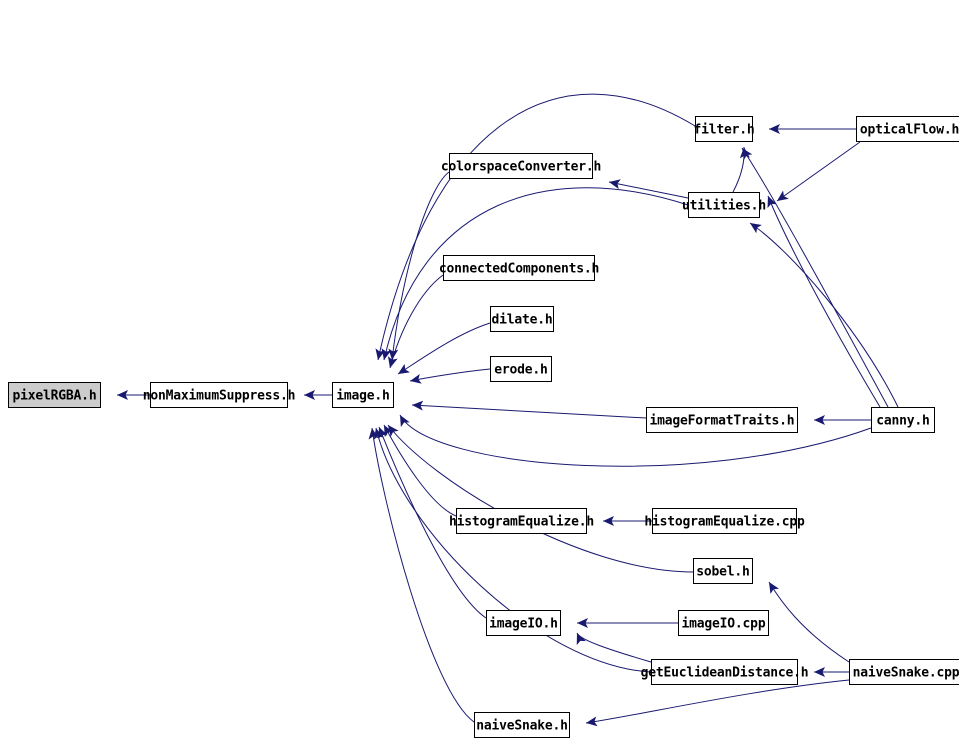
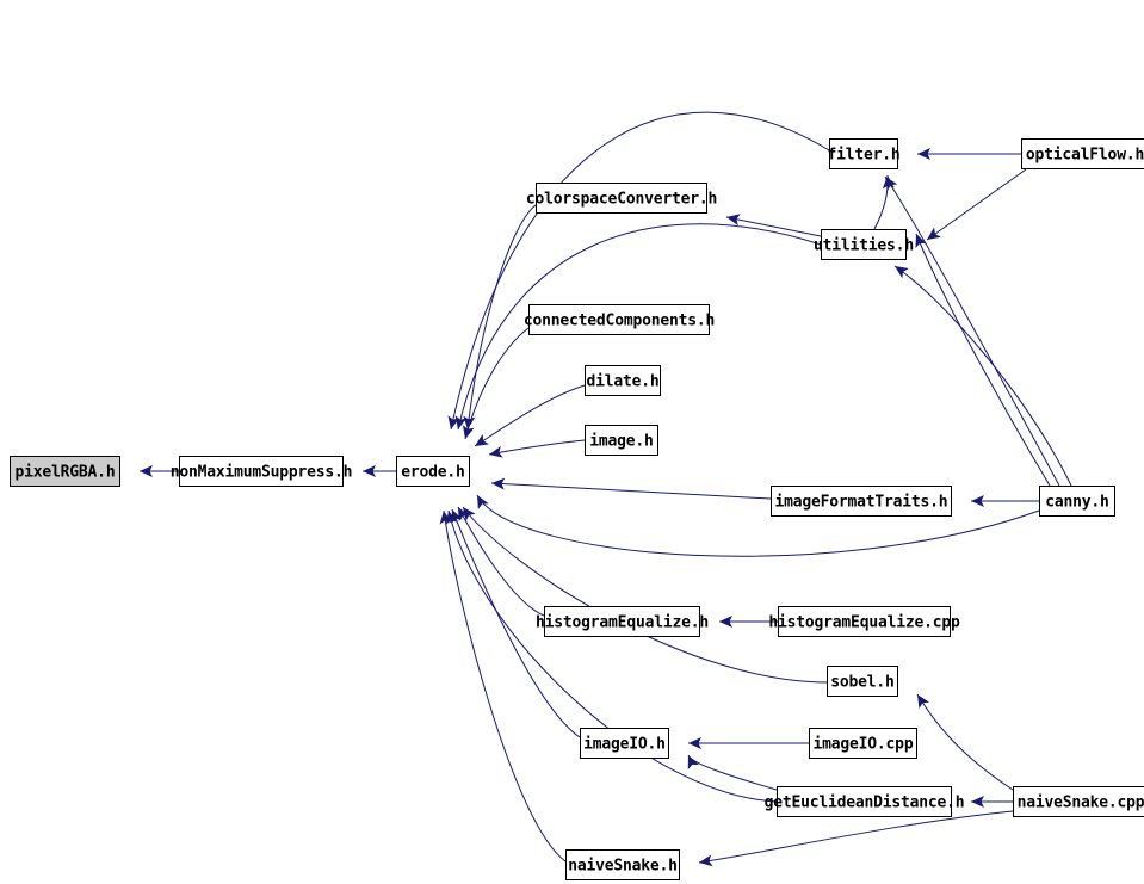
  pixelRGBA.h
  nonMaximumSuppress.h
- image.h
+ erode.h
  colorspaceConverter.h
  connectedComponents.h
  dilate.h
- erode.h
+ image.h
  histogramEqualize.h
  imageIO.h
  naiveSnake.h
  imageFormatTraits.h
  histogramEqualize.cpp
  imageIO.cpp
  getEuclideanDistance.h
  filter.h
  utilities.h
  sobel.h
  canny.h
  opticalFlow.h
  naiveSnake.cpp
